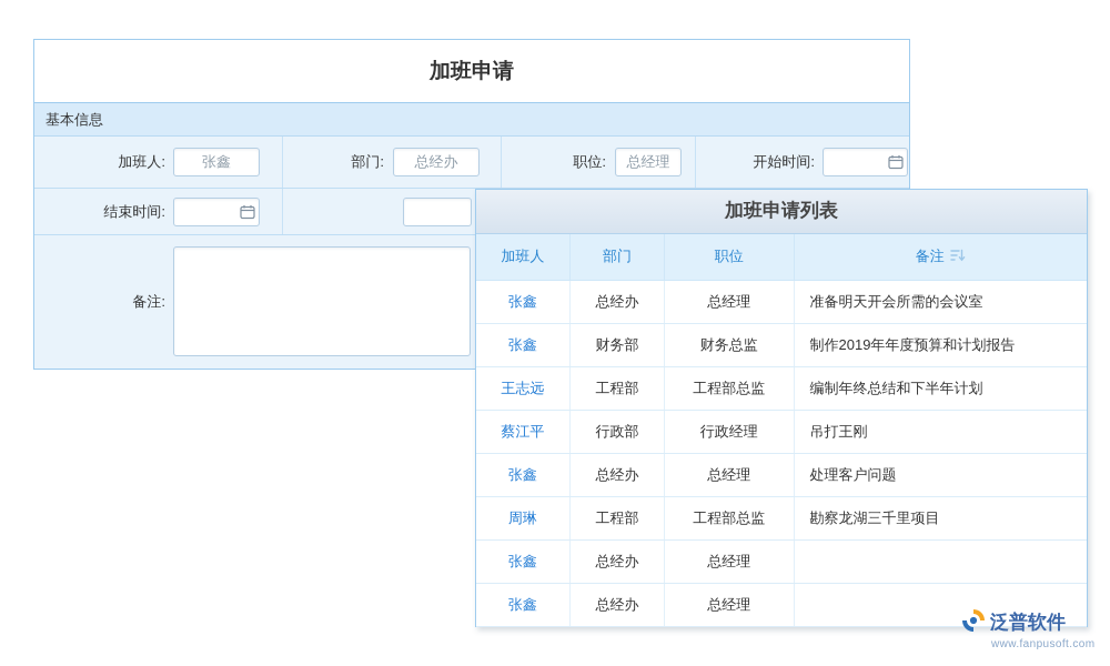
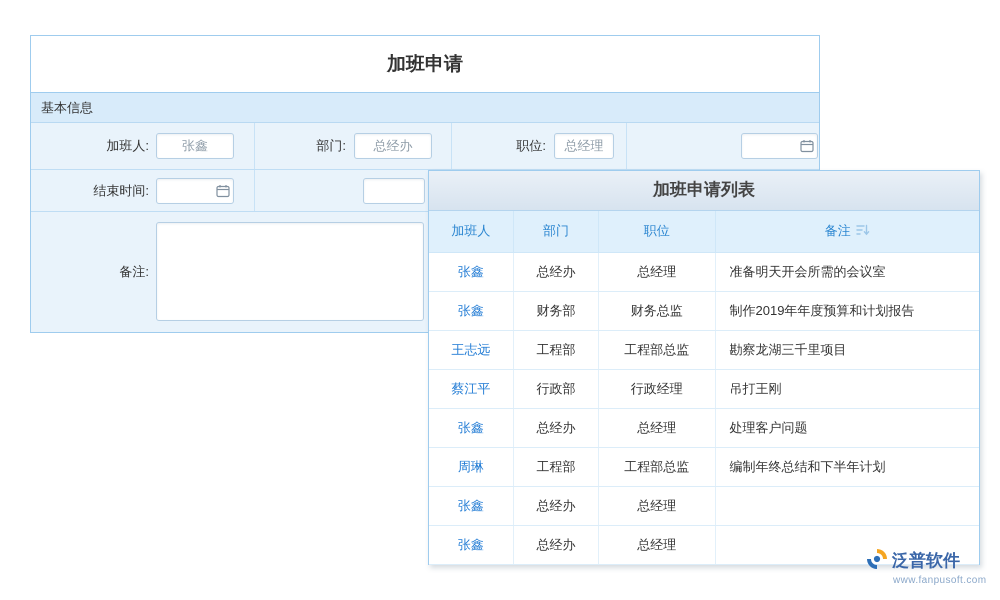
  加班申请
  基本信息
  加班人:
  张鑫
  部门:
  总经办
  职位:
  总经理
- 开始时间:
  结束时间:
  备注:
  加班申请列表
  加班人	部门	职位	备注
  张鑫	总经办	总经理	准备明天开会所需的会议室
  张鑫	财务部	财务总监	制作2019年年度预算和计划报告
- 王志远	工程部	工程部总监	编制年终总结和下半年计划
+ 王志远	工程部	工程部总监	勘察龙湖三千里项目
  蔡江平	行政部	行政经理	吊打王刚
  张鑫	总经办	总经理	处理客户问题
- 周琳	工程部	工程部总监	勘察龙湖三千里项目
+ 周琳	工程部	工程部总监	编制年终总结和下半年计划
  张鑫	总经办	总经理
  张鑫	总经办	总经理
  泛普软件
  www.fanpusoft.com
